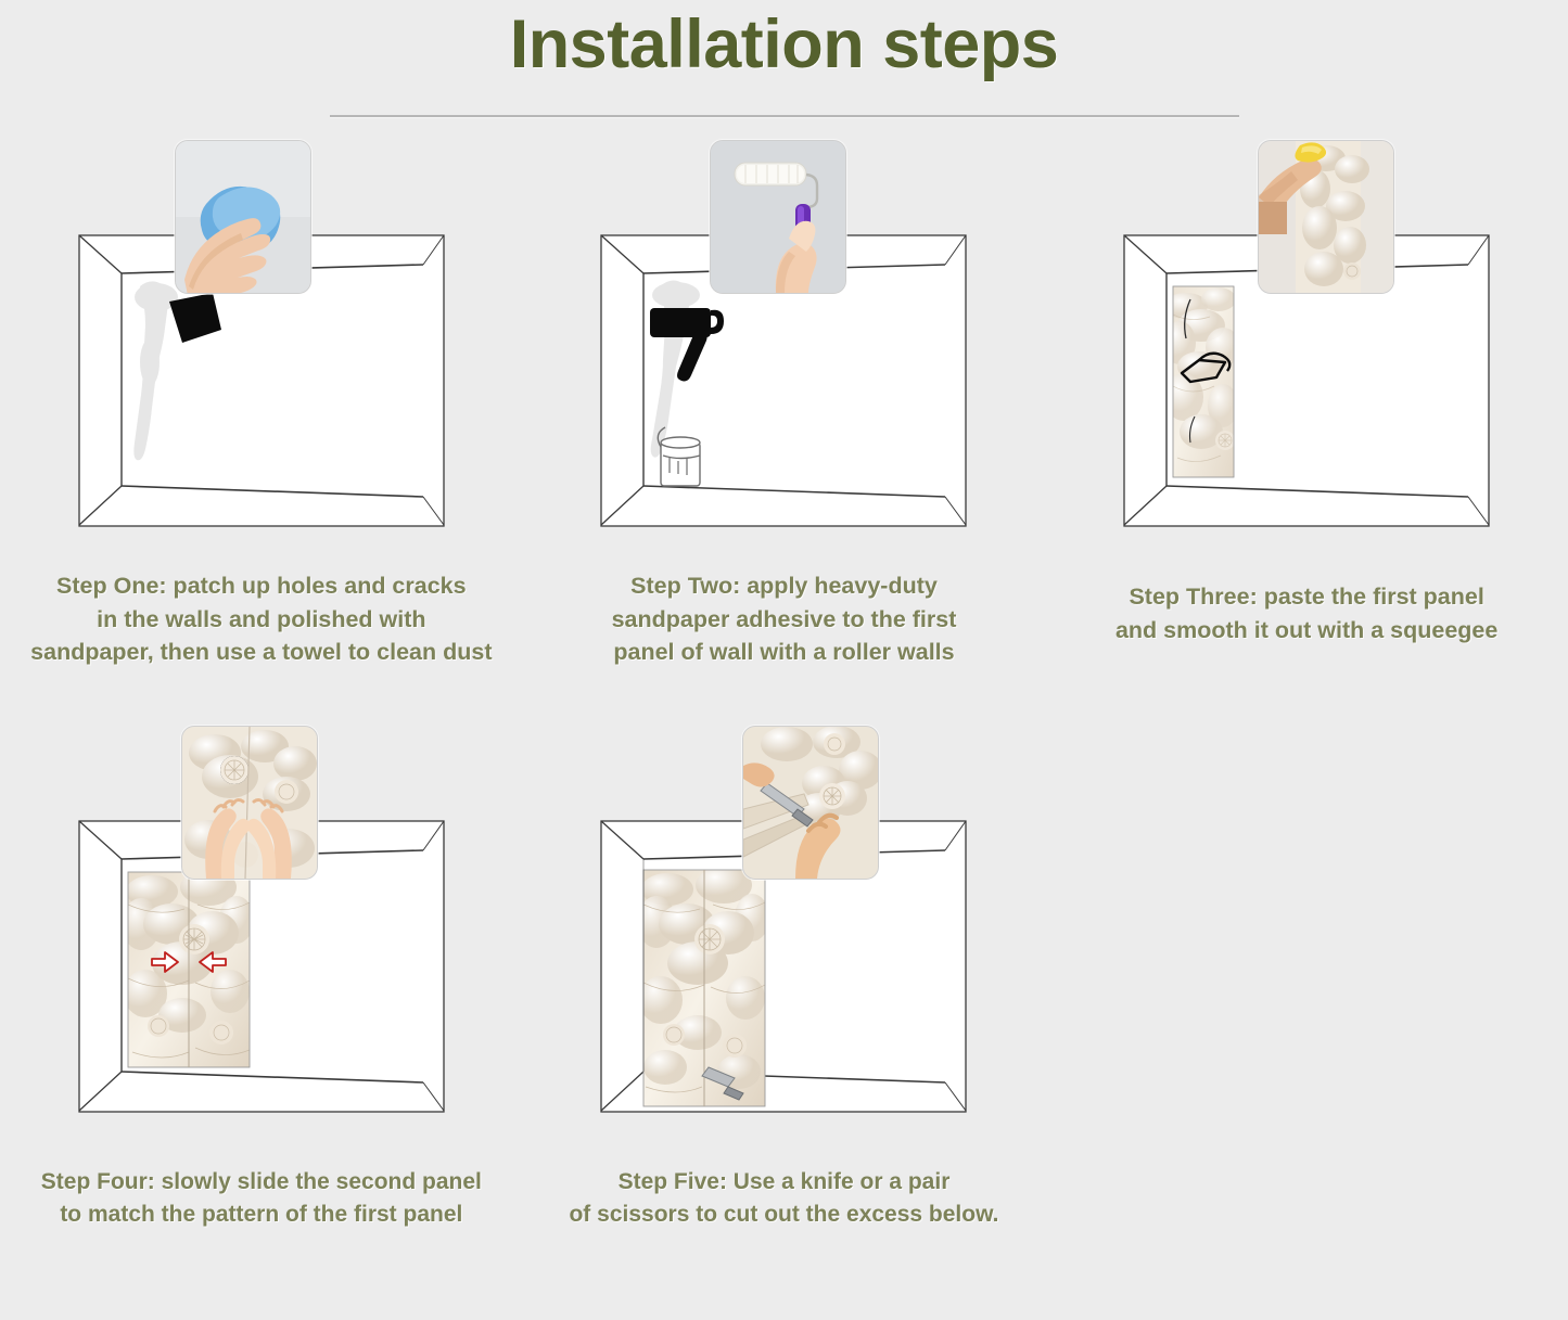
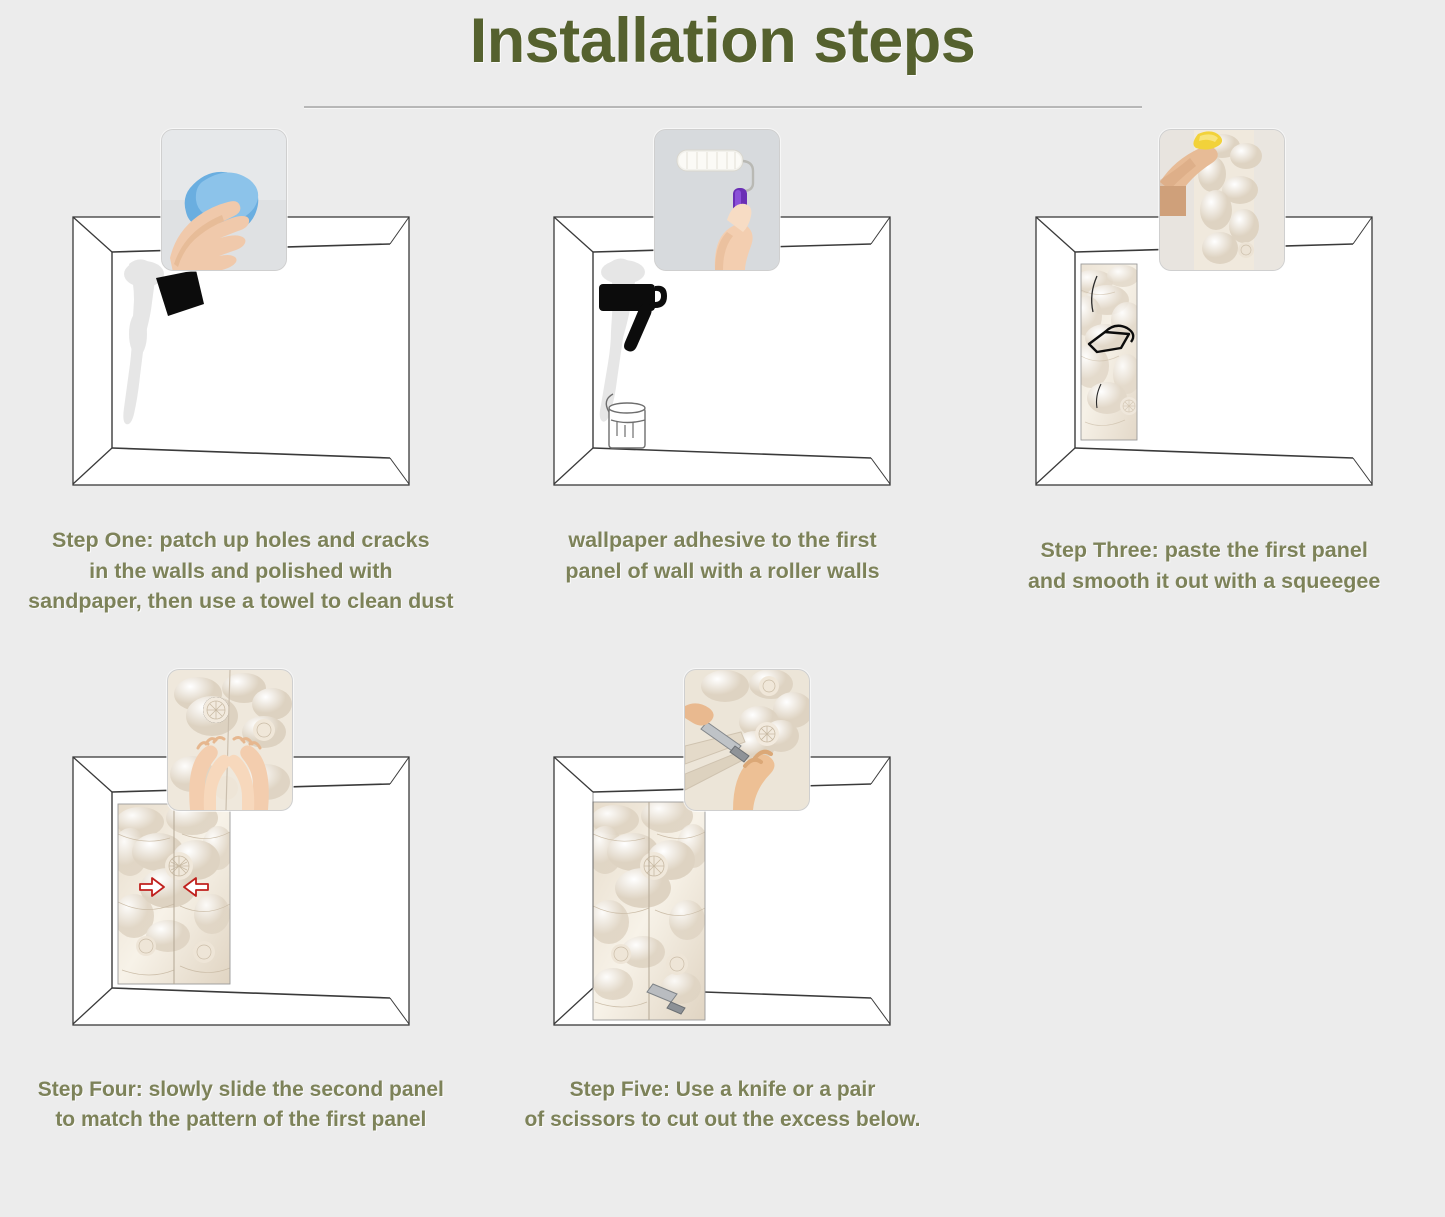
  Installation steps
  Step One: patch up holes and cracks
  in the walls and polished with
  sandpaper, then use a towel to clean dust
- Step Two: apply heavy-duty
- sandpaper adhesive to the first
+ wallpaper adhesive to the first
  panel of wall with a roller walls
  Step Three: paste the first panel
  and smooth it out with a squeegee
  Step Four: slowly slide the second panel
  to match the pattern of the first panel
  Step Five: Use a knife or a pair
  of scissors to cut out the excess below.
